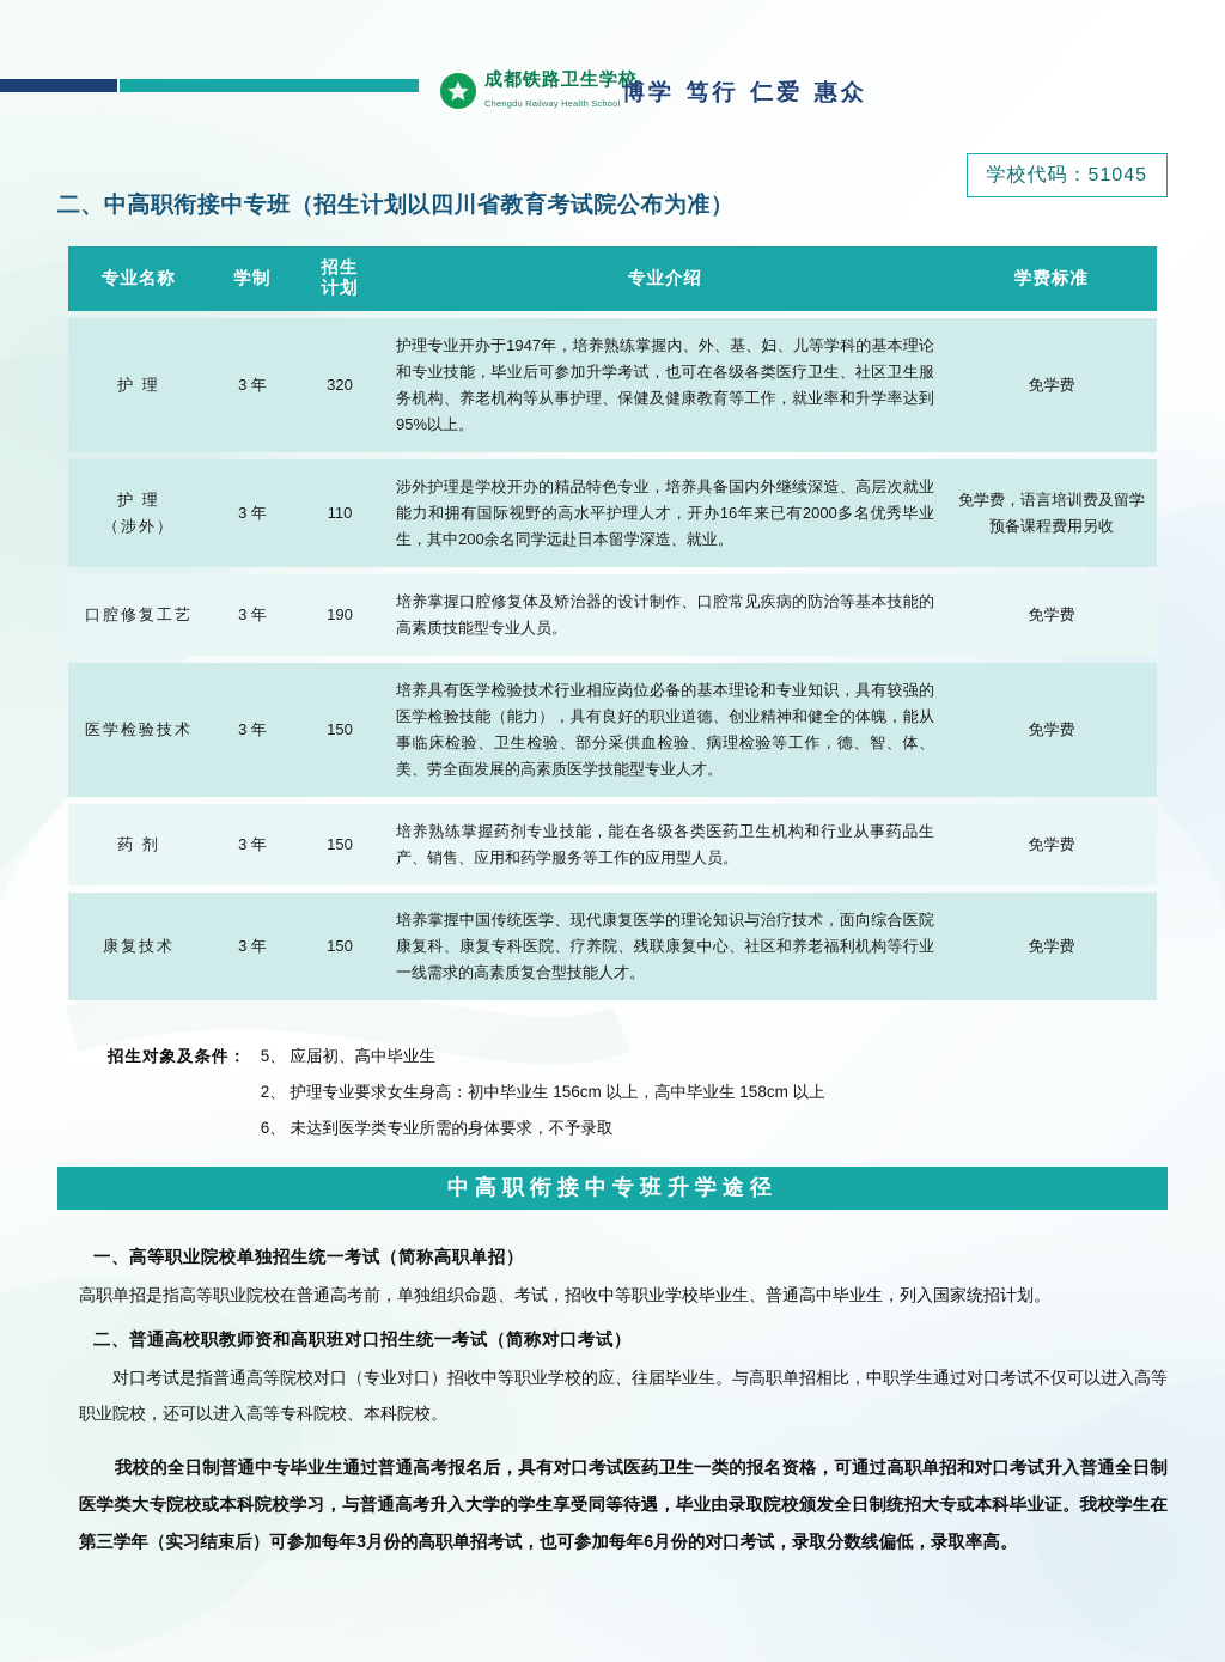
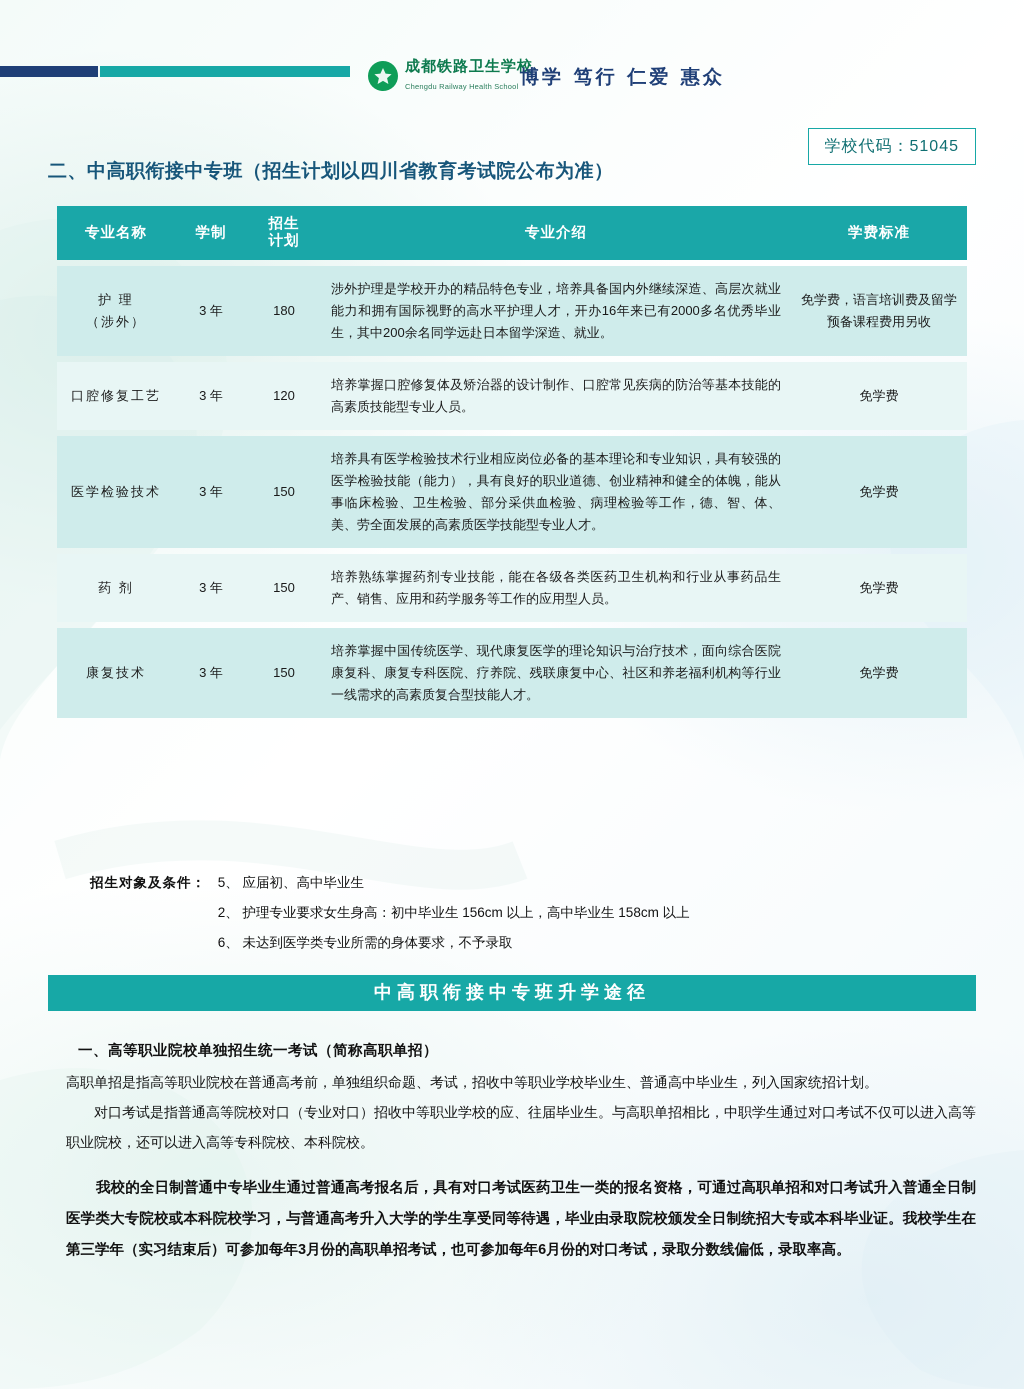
  成都铁路卫生学校
  Chengdu Railway Health School
  博学 笃行 仁爱 惠众
  学校代码：51045
  二、中高职衔接中专班（招生计划以四川省教育考试院公布为准）
  专业名称	学制	招生 计划	专业介绍	学费标准
- 护 理	3 年	320	护理专业开办于1947年，培养熟练掌握内、外、基、妇、儿等学科的基本理论和专业技能，毕业后可参加升学考试，也可在各级各类医疗卫生、社区卫生服务机构、养老机构等从事护理、保健及健康教育等工作，就业率和升学率达到95%以上。	免学费
- 护 理 （涉外）	3 年	110	涉外护理是学校开办的精品特色专业，培养具备国内外继续深造、高层次就业能力和拥有国际视野的高水平护理人才，开办16年来已有2000多名优秀毕业生，其中200余名同学远赴日本留学深造、就业。	免学费，语言培训费及留学预备课程费用另收
+ 护 理 （涉外）	3 年	180	涉外护理是学校开办的精品特色专业，培养具备国内外继续深造、高层次就业能力和拥有国际视野的高水平护理人才，开办16年来已有2000多名优秀毕业生，其中200余名同学远赴日本留学深造、就业。	免学费，语言培训费及留学预备课程费用另收
- 口腔修复工艺	3 年	190	培养掌握口腔修复体及矫治器的设计制作、口腔常见疾病的防治等基本技能的高素质技能型专业人员。	免学费
+ 口腔修复工艺	3 年	120	培养掌握口腔修复体及矫治器的设计制作、口腔常见疾病的防治等基本技能的高素质技能型专业人员。	免学费
  医学检验技术	3 年	150	培养具有医学检验技术行业相应岗位必备的基本理论和专业知识，具有较强的医学检验技能（能力），具有良好的职业道德、创业精神和健全的体魄，能从事临床检验、卫生检验、部分采供血检验、病理检验等工作，德、智、体、美、劳全面发展的高素质医学技能型专业人才。	免学费
  药 剂	3 年	150	培养熟练掌握药剂专业技能，能在各级各类医药卫生机构和行业从事药品生产、销售、应用和药学服务等工作的应用型人员。	免学费
  康复技术	3 年	150	培养掌握中国传统医学、现代康复医学的理论知识与治疗技术，面向综合医院康复科、康复专科医院、疗养院、残联康复中心、社区和养老福利机构等行业一线需求的高素质复合型技能人才。	免学费
  招生对象及条件：
  5、 应届初、高中毕业生
  2、 护理专业要求女生身高：初中毕业生 156cm 以上，高中毕业生 158cm 以上
  6、 未达到医学类专业所需的身体要求，不予录取
  中高职衔接中专班升学途径
  一、高等职业院校单独招生统一考试（简称高职单招）
  高职单招是指高等职业院校在普通高考前，单独组织命题、考试，招收中等职业学校毕业生、普通高中毕业生，列入国家统招计划。
- 二、普通高校职教师资和高职班对口招生统一考试（简称对口考试）
  对口考试是指普通高等院校对口（专业对口）招收中等职业学校的应、往届毕业生。与高职单招相比，中职学生通过对口考试不仅可以进入高等职业院校，还可以进入高等专科院校、本科院校。
  我校的全日制普通中专毕业生通过普通高考报名后，具有对口考试医药卫生一类的报名资格，可通过高职单招和对口考试升入普通全日制医学类大专院校或本科院校学习，与普通高考升入大学的学生享受同等待遇，毕业由录取院校颁发全日制统招大专或本科毕业证。我校学生在第三学年（实习结束后）可参加每年3月份的高职单招考试，也可参加每年6月份的对口考试，录取分数线偏低，录取率高。
